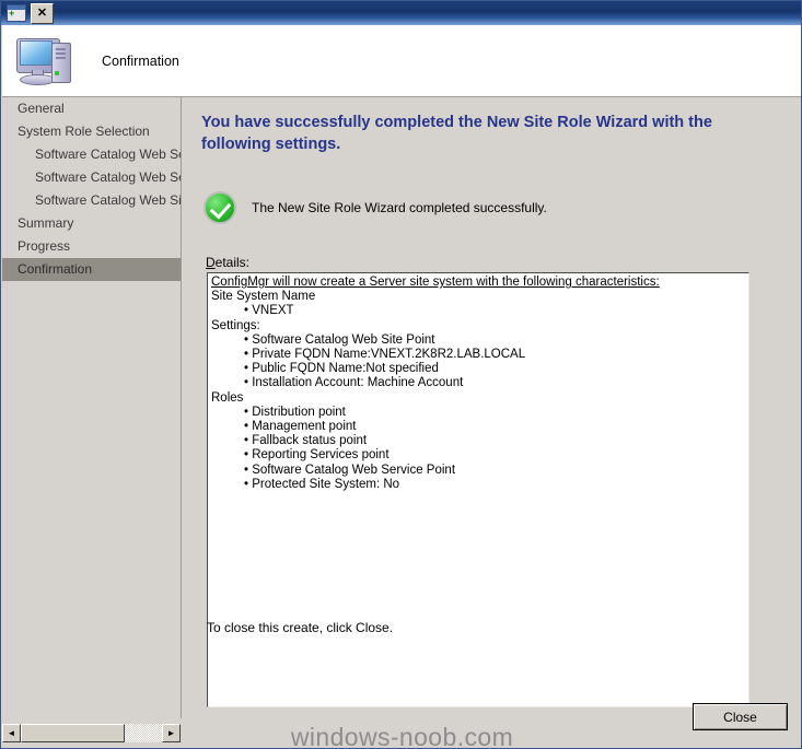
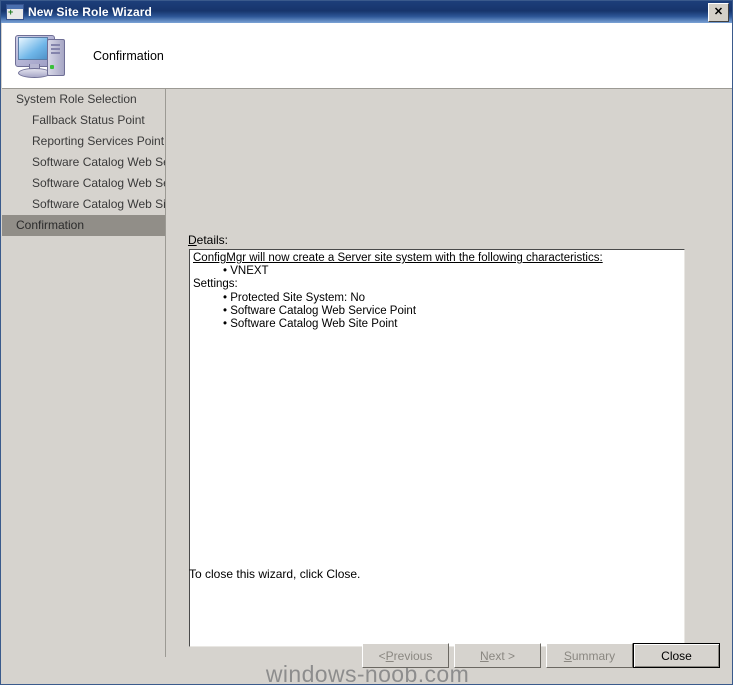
+ New Site Role Wizard
  ✕
  Confirmation
- General
  System Role Selection
+ Fallback Status Point
+ Reporting Services Point
  Software Catalog Web S
- Summary
- Progress
  Confirmation
- ◄
- ►
- You have successfully completed the New Site Role Wizard with the following settings.
- The New Site Role Wizard completed successfully.
  Details:
  ConfigMgr will now create a Server site system with the following characteristics:
- Site System Name
  • VNEXT
  Settings:
- • Software Catalog Web Site Point
+ • Protected Site System: No
- • Private FQDN Name:VNEXT.2K8R2.LAB.LOCAL
- • Public FQDN Name:Not specified
- • Installation Account: Machine Account
- Roles
- • Distribution point
- • Management point
- • Fallback status point
- • Reporting Services point
  • Software Catalog Web Service Point
- • Protected Site System: No
+ • Software Catalog Web Site Point
- To close this create, click Close.
+ To close this wizard, click Close.
  windows-noob.com
+ <
+ P
+ revious
+ N
+ ext >
+ S
+ ummary
  Close
